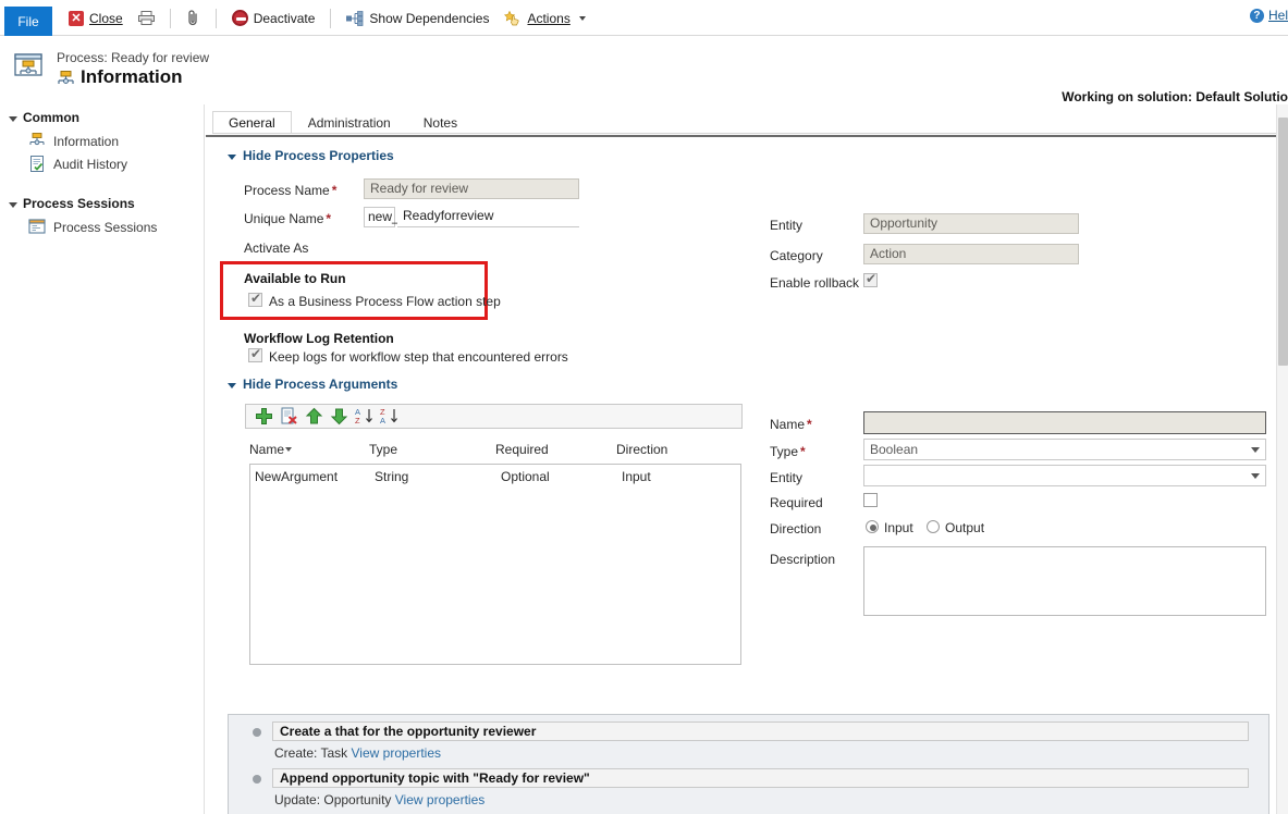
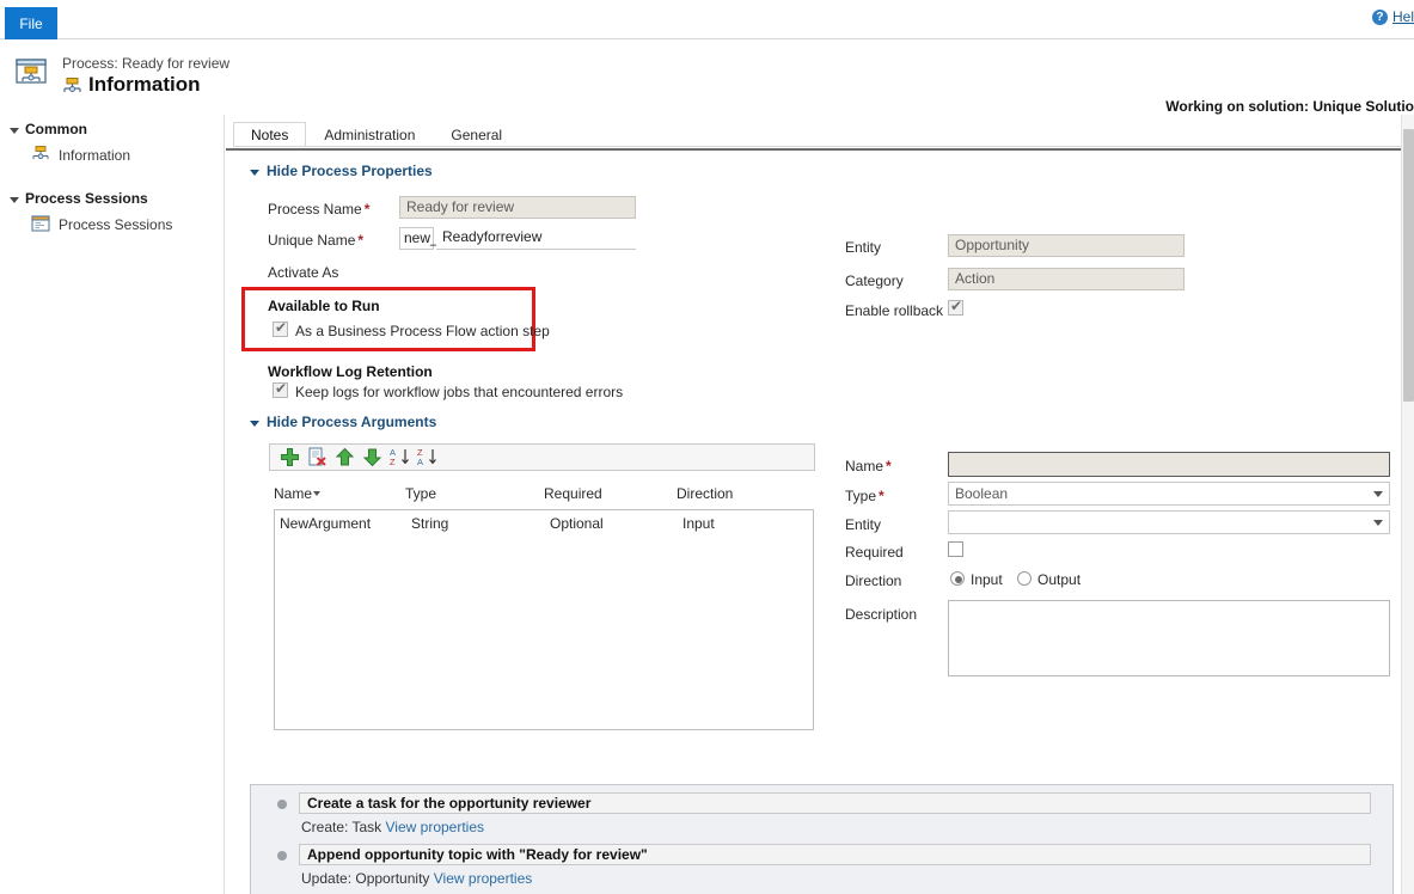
  File
- ✕
- Close
- Deactivate
- Show Dependencies
- Actions
  ?
  Hel
  Process: Ready for review
  Information
- Working on solution: Default Solutio
+ Working on solution: Unique Solutio
  Common
  Information
- Audit History
  Process Sessions
  Process Sessions
- General
+ Notes
  Administration
- Notes
+ General
  Hide Process Properties
  Process Name *
  Ready for review
  Unique Name *
  new_
  Readyforreview
  Activate As
  Available to Run
  As a Business Process Flow action step
  Workflow Log Retention
- Keep logs for workflow step that encountered errors
+ Keep logs for workflow jobs that encountered errors
  Entity
  Opportunity
  Category
  Action
  Enable rollback
  Hide Process Arguments
  A
  Z
  Z
  A
  Name
  Type
  Required
  Direction
  NewArgument
  String
  Optional
  Input
  Name *
  Type *
  Boolean
  Entity
  Required
  Direction
  Input
  Output
  Description
- Create a that for the opportunity reviewer
+ Create a task for the opportunity reviewer
  Create: Task View properties
  Append opportunity topic with "Ready for review"
  Update: Opportunity View properties
